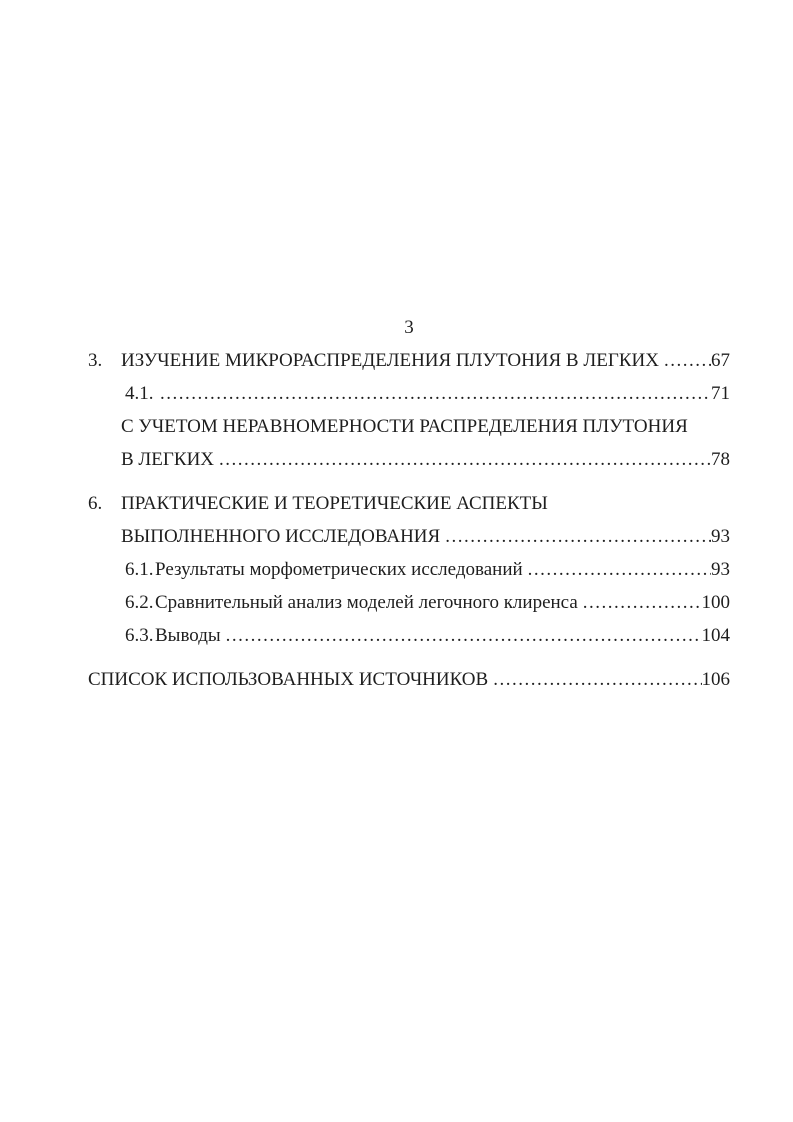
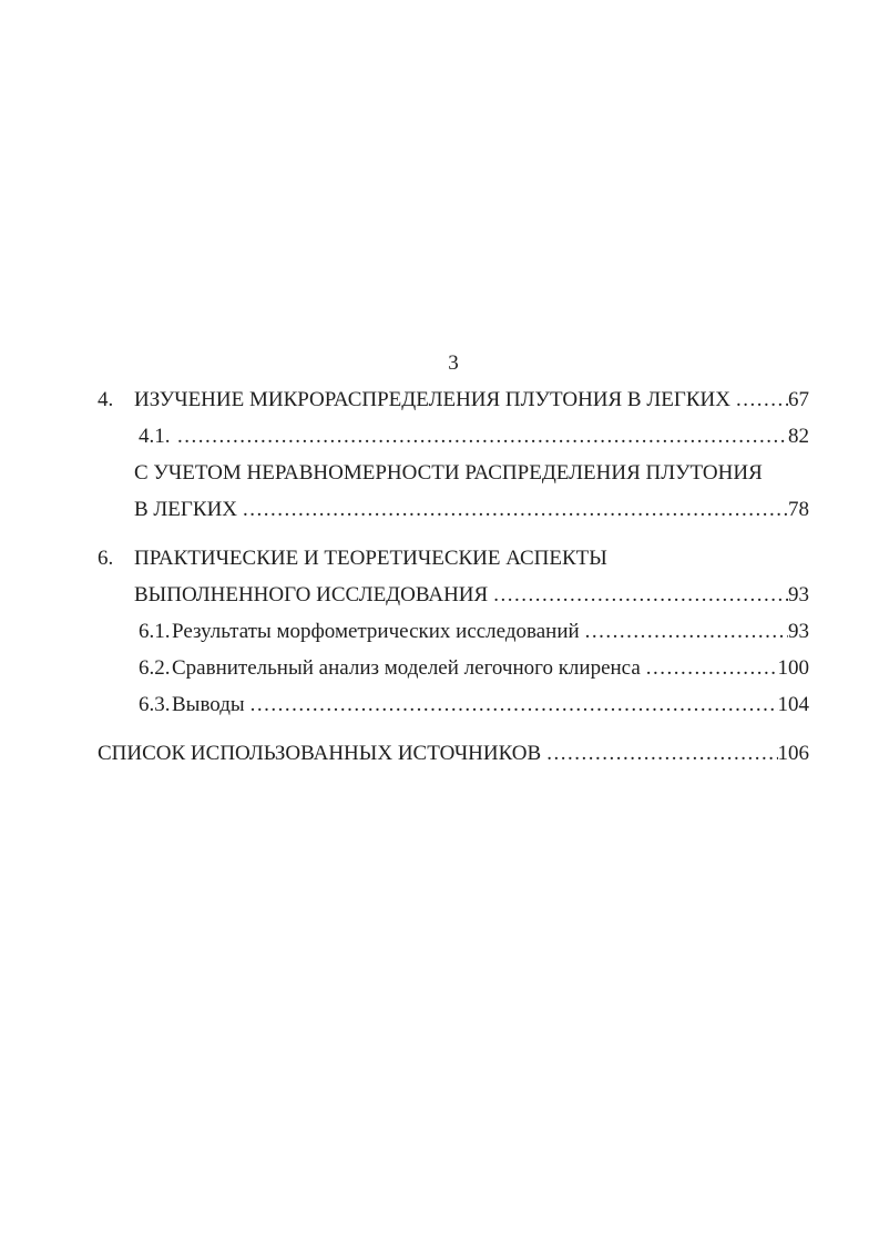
  3
- 3.
+ 4.
  ИЗУЧЕНИЕ МИКРОРАСПРЕДЕЛЕНИЯ ПЛУТОНИЯ В ЛЕГКИХ
  67
  4.1.
- 71
+ 82
  С УЧЕТОМ НЕРАВНОМЕРНОСТИ РАСПРЕДЕЛЕНИЯ ПЛУТОНИЯ
  В ЛЕГКИХ
  78
  6.
  ПРАКТИЧЕСКИЕ И ТЕОРЕТИЧЕСКИЕ АСПЕКТЫ
  ВЫПОЛНЕННОГО ИССЛЕДОВАНИЯ
  93
  6.1.
  Результаты морфометрических исследований
  93
  6.2.
  Сравнительный анализ моделей легочного клиренса
  100
  6.3.
  Выводы
  104
  СПИСОК ИСПОЛЬЗОВАННЫХ ИСТОЧНИКОВ
  106
